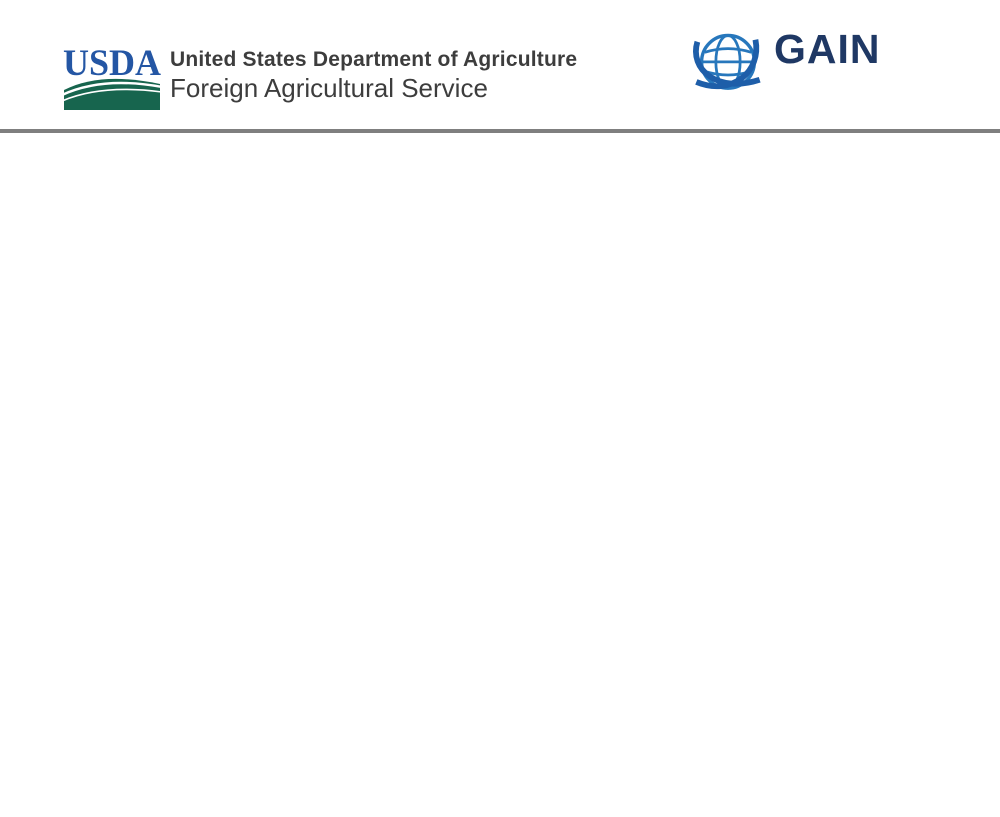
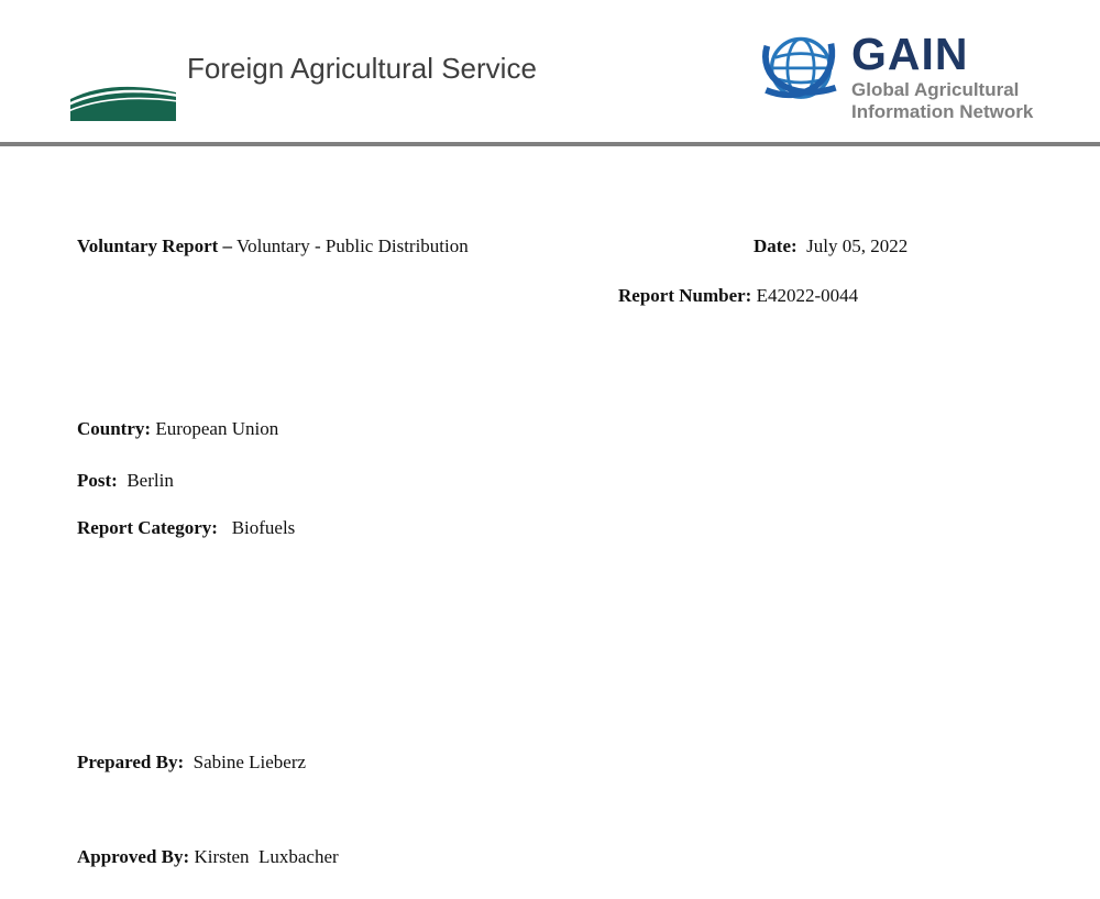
- USDA
- United States Department of Agriculture
  Foreign Agricultural Service
  GAIN
+ Global Agricultural
+ Information Network
+ Voluntary Report – Voluntary - Public Distribution
+ Date: July 05, 2022
+ Report Number: E42022-0044
+ Country: European Union
+ Post: Berlin
+ Report Category: Biofuels
+ Prepared By: Sabine Lieberz
+ Approved By: Kirsten Luxbacher
